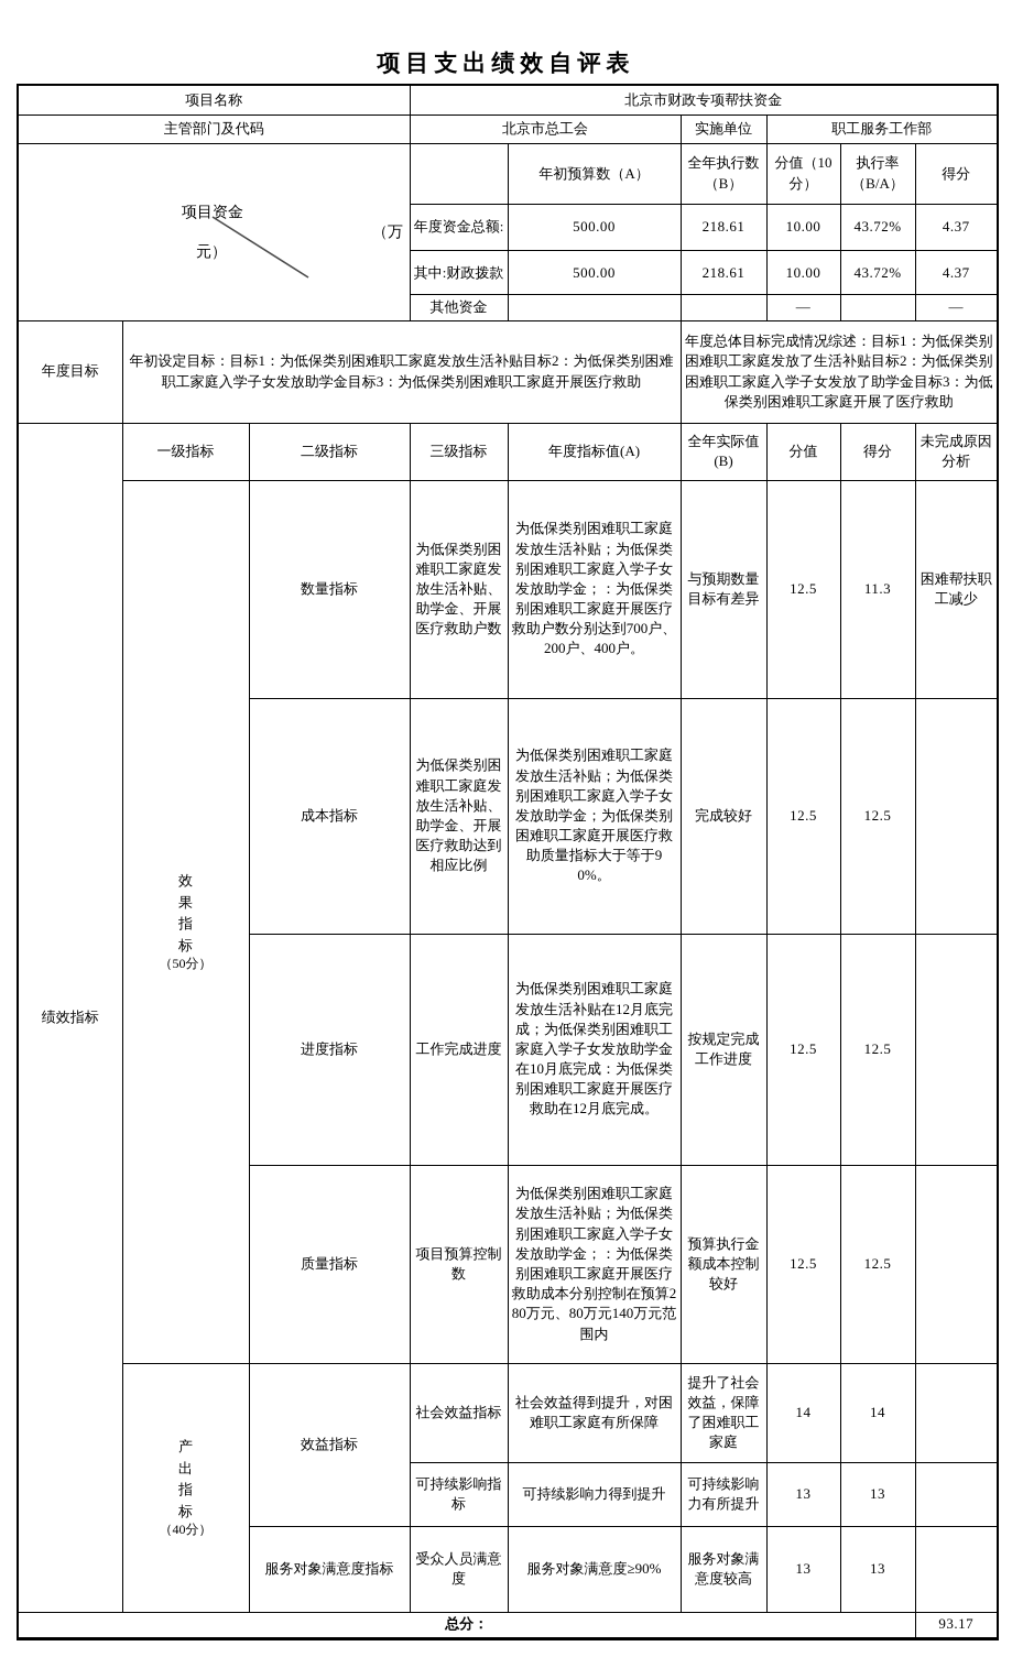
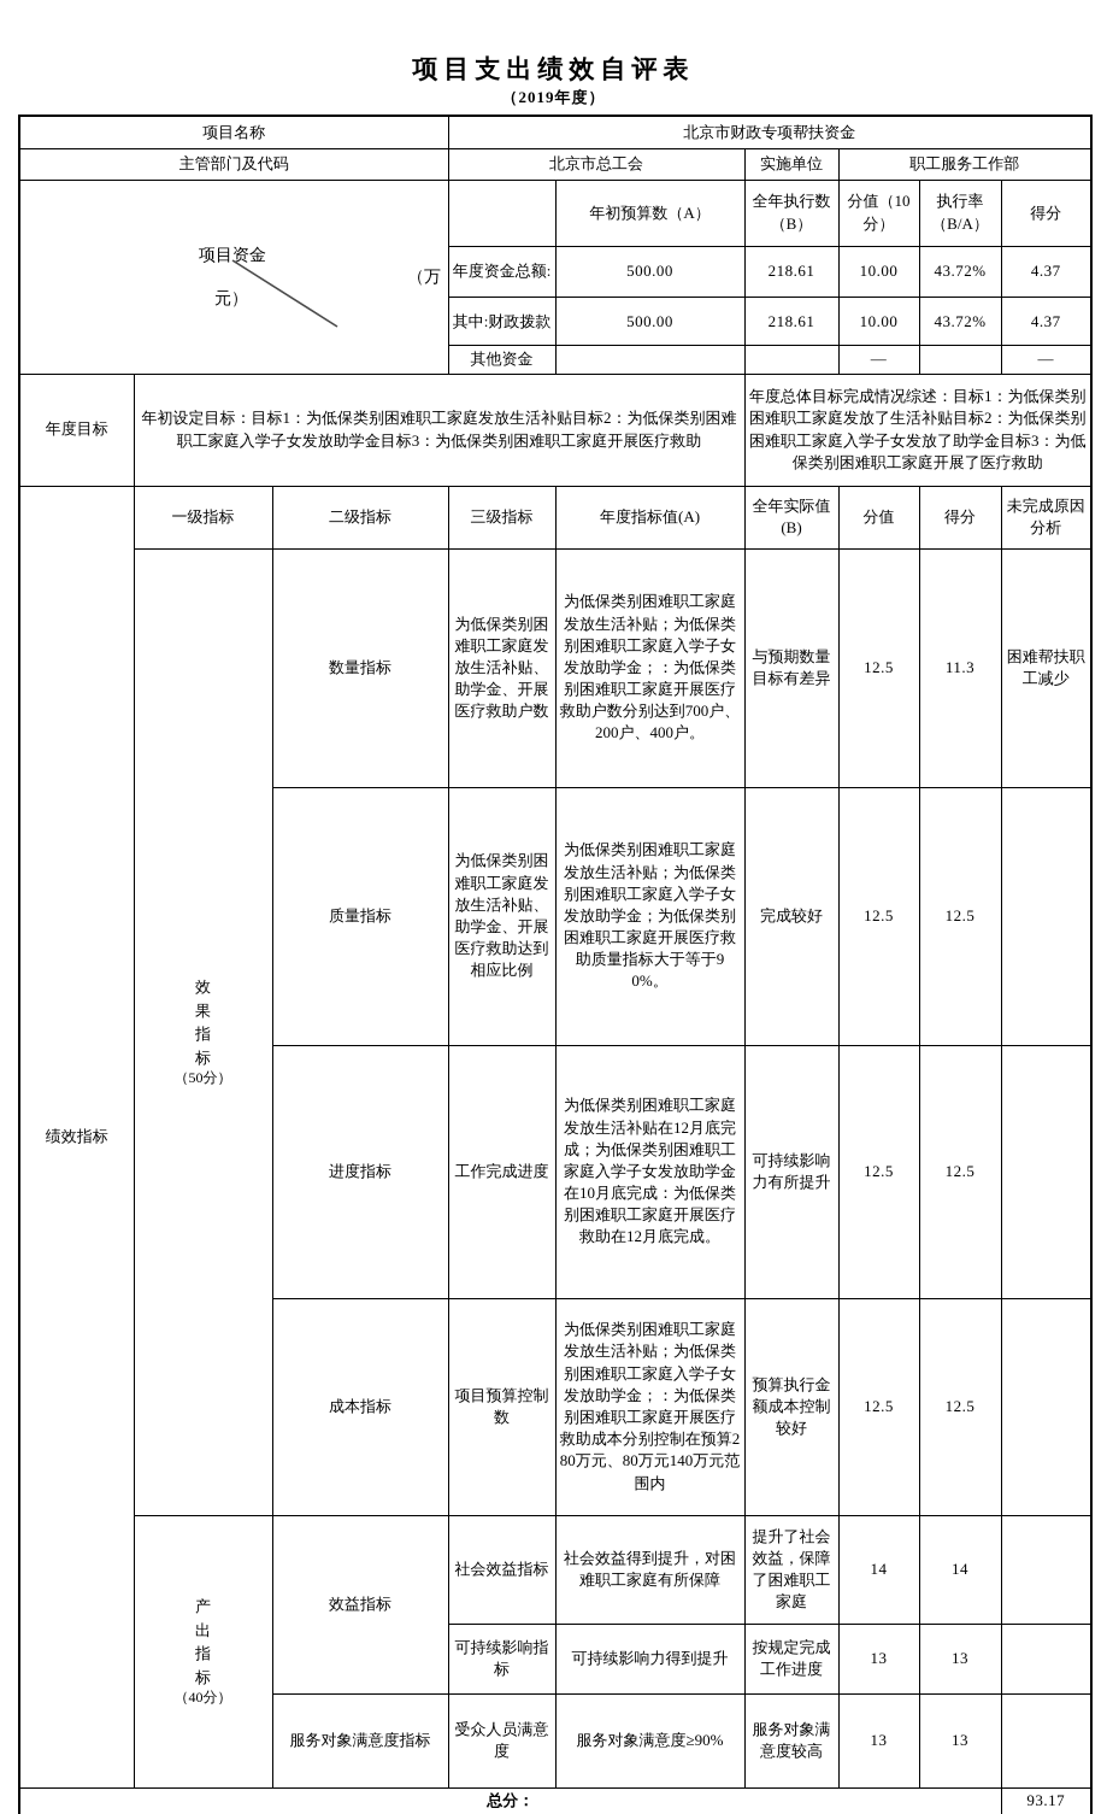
  项目支出绩效自评表
+ （2019年度）
  项目名称	北京市财政专项帮扶资金
  主管部门及代码	北京市总工会	实施单位	职工服务工作部
  项目资金 （万 元）		年初预算数（A）	全年执行数（B）	分值（10分）	执行率（B/A）	得分
  年度资金总额:	500.00	218.61	10.00	43.72%	4.37
  其中:财政拨款	500.00	218.61	10.00	43.72%	4.37
  其他资金			—		—
  年度目标	年初设定目标：目标1：为低保类别困难职工家庭发放生活补贴目标2：为低保类别困难职工家庭入学子女发放助学金目标3：为低保类别困难职工家庭开展医疗救助	年度总体目标完成情况综述：目标1：为低保类别困难职工家庭发放了生活补贴目标2：为低保类别困难职工家庭入学子女发放了助学金目标3：为低保类别困难职工家庭开展了医疗救助
  绩效指标	一级指标	二级指标	三级指标	年度指标值(A)	全年实际值(B)	分值	得分	未完成原因分析
  效果指标 （50分）	数量指标	为低保类别困难职工家庭发放生活补贴、助学金、开展医疗救助户数	为低保类别困难职工家庭发放生活补贴；为低保类别困难职工家庭入学子女发放助学金；：为低保类别困难职工家庭开展医疗救助户数分别达到700户、200户、400户。	与预期数量目标有差异	12.5	11.3	困难帮扶职工减少
- 成本指标	为低保类别困难职工家庭发放生活补贴、助学金、开展医疗救助达到相应比例	为低保类别困难职工家庭发放生活补贴；为低保类别困难职工家庭入学子女发放助学金；为低保类别困难职工家庭开展医疗救助质量指标大于等于90%。	完成较好	12.5	12.5
+ 质量指标	为低保类别困难职工家庭发放生活补贴、助学金、开展医疗救助达到相应比例	为低保类别困难职工家庭发放生活补贴；为低保类别困难职工家庭入学子女发放助学金；为低保类别困难职工家庭开展医疗救助质量指标大于等于90%。	完成较好	12.5	12.5
- 进度指标	工作完成进度	为低保类别困难职工家庭发放生活补贴在12月底完成；为低保类别困难职工家庭入学子女发放助学金在10月底完成：为低保类别困难职工家庭开展医疗救助在12月底完成。	按规定完成工作进度	12.5	12.5
+ 进度指标	工作完成进度	为低保类别困难职工家庭发放生活补贴在12月底完成；为低保类别困难职工家庭入学子女发放助学金在10月底完成：为低保类别困难职工家庭开展医疗救助在12月底完成。	可持续影响力有所提升	12.5	12.5
- 质量指标	项目预算控制数	为低保类别困难职工家庭发放生活补贴；为低保类别困难职工家庭入学子女发放助学金；：为低保类别困难职工家庭开展医疗救助成本分别控制在预算280万元、80万元140万元范围内	预算执行金额成本控制较好	12.5	12.5
+ 成本指标	项目预算控制数	为低保类别困难职工家庭发放生活补贴；为低保类别困难职工家庭入学子女发放助学金；：为低保类别困难职工家庭开展医疗救助成本分别控制在预算280万元、80万元140万元范围内	预算执行金额成本控制较好	12.5	12.5
  产出指标 （40分）	效益指标	社会效益指标	社会效益得到提升，对困难职工家庭有所保障	提升了社会效益，保障了困难职工家庭	14	14
- 可持续影响指标	可持续影响力得到提升	可持续影响力有所提升	13	13
+ 可持续影响指标	可持续影响力得到提升	按规定完成工作进度	13	13
  服务对象满意度指标	受众人员满意度	服务对象满意度≥90%	服务对象满意度较高	13	13
  总分：	93.17
